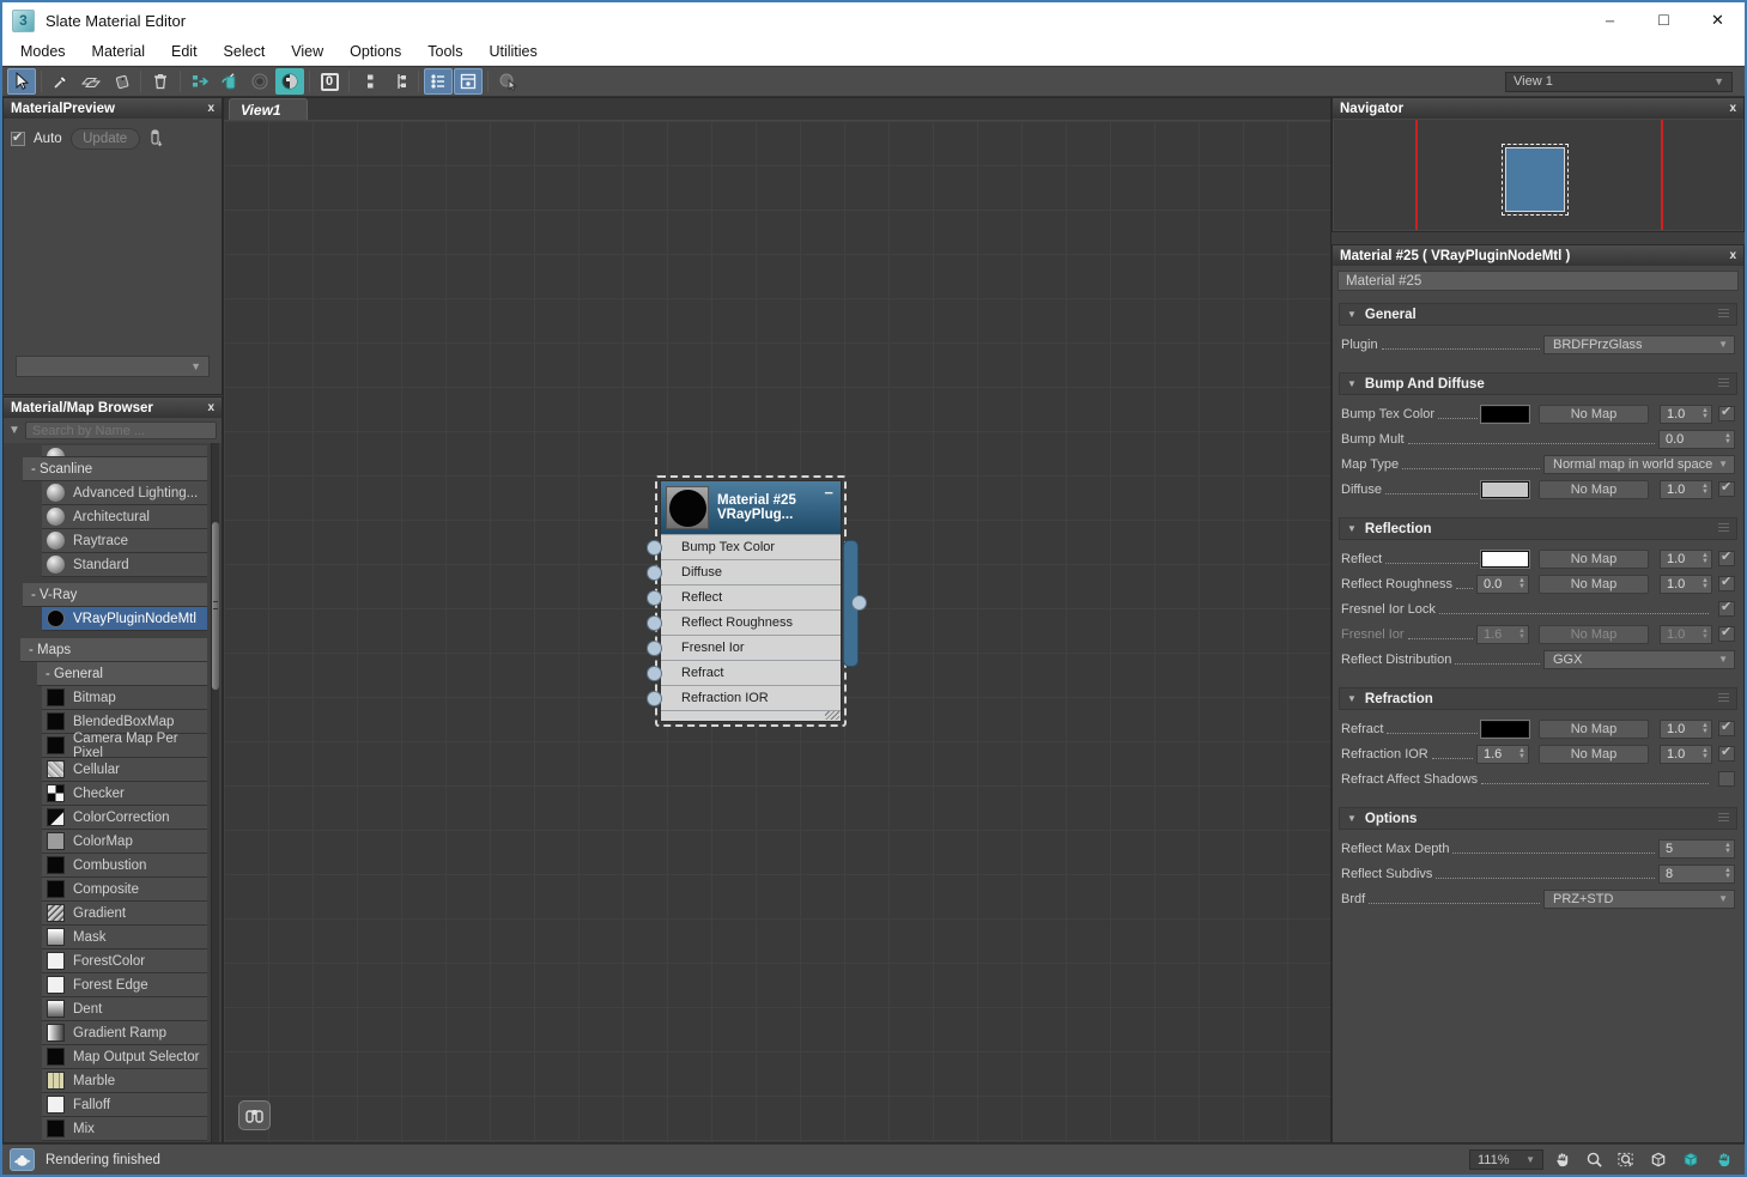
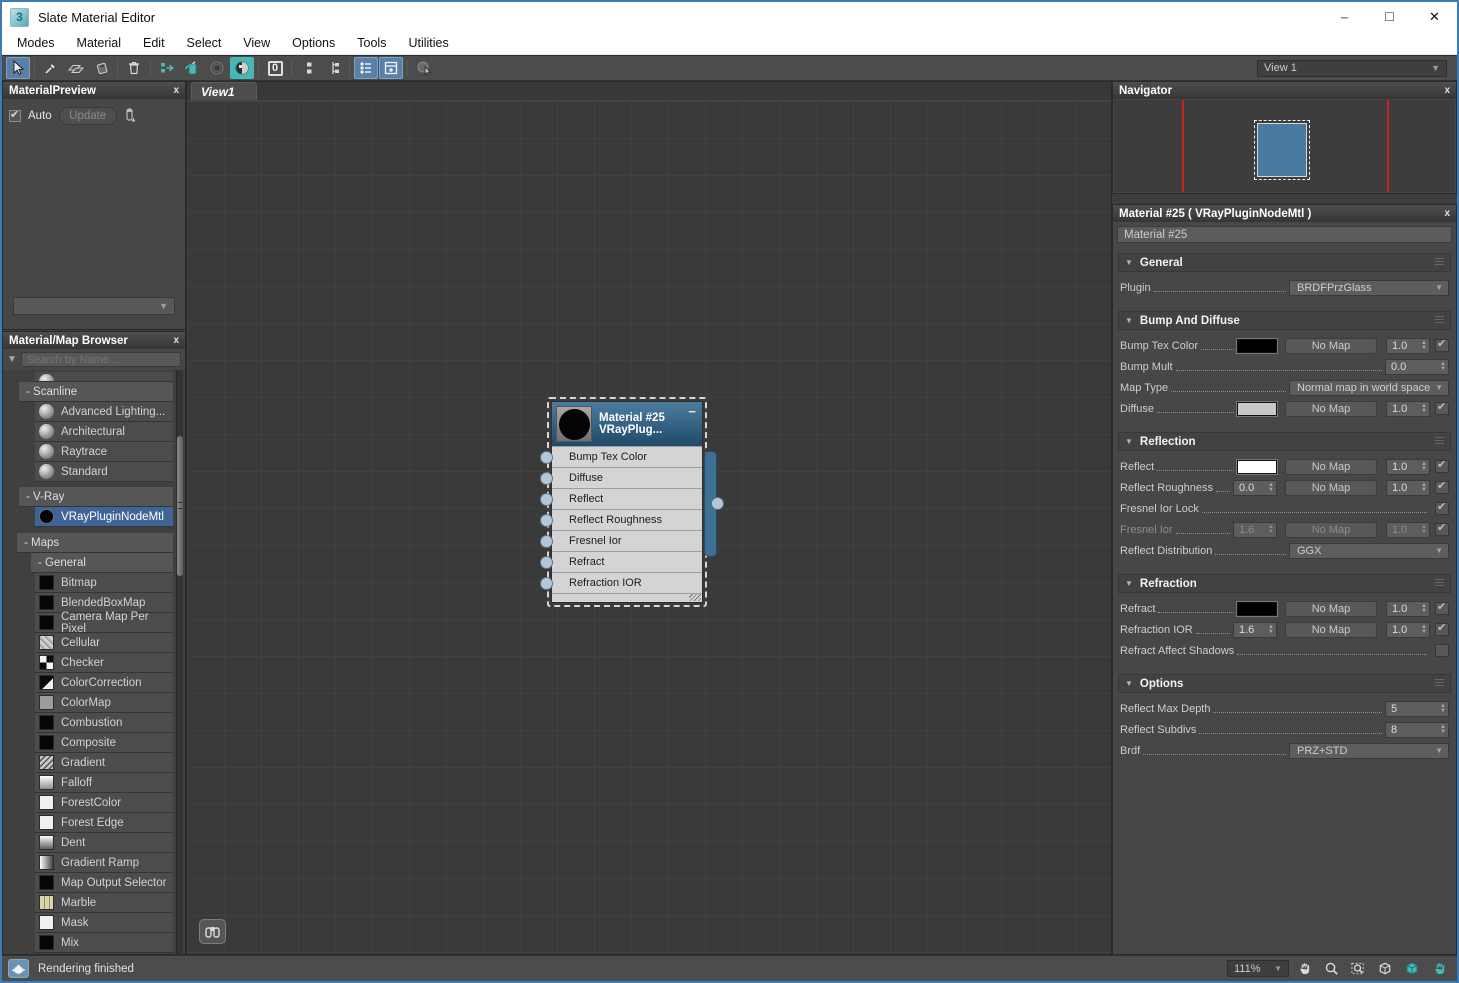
  3
  Slate Material Editor
  Modes
  Material
  Edit
  Select
  View
  Options
  Tools
  Utilities
  View 1
  ▼
  MaterialPreview
  Auto
  Update
  ▼
  Material/Map Browser
  ▼
  Search by Name ...
  - Scanline
  Advanced Lighting...
  Architectural
  Raytrace
  Standard
  - V-Ray
  VRayPluginNodeMtl
  - Maps
  - General
  Bitmap
  BlendedBoxMap
  Camera Map Per Pixel
  Cellular
  Checker
  ColorCorrection
  ColorMap
  Combustion
  Composite
  Gradient
- Mask
+ Falloff
  ForestColor
  Forest Edge
  Dent
  Gradient Ramp
  Map Output Selector
  Marble
- Falloff
+ Mask
  Mix
  View1
  Material #25
  VRayPlug...
  Bump Tex Color
  Diffuse
  Reflect
  Reflect Roughness
  Fresnel Ior
  Refract
  Refraction IOR
  Navigator
  Material #25 ( VRayPluginNodeMtl )
  Material #25
  ▼
  General
  Plugin
  BRDFPrzGlass
  ▼
  ▼
  Bump And Diffuse
  Bump Tex Color
  No Map
  1.0
  Bump Mult
  0.0
  Map Type
  Normal map in world space
  ▼
  Diffuse
  No Map
  1.0
  ▼
  Reflection
  Reflect
  No Map
  1.0
  Reflect Roughness
  0.0
  No Map
  1.0
  Fresnel Ior Lock
  Fresnel Ior
  1.6
  No Map
  1.0
  Reflect Distribution
  GGX
  ▼
  ▼
  Refraction
  Refract
  No Map
  1.0
  Refraction IOR
  1.6
  No Map
  1.0
  Refract Affect Shadows
  ▼
  Options
  Reflect Max Depth
  5
  Reflect Subdivs
  8
  Brdf
  PRZ+STD
  ▼
  Rendering finished
  111%
  ▼
